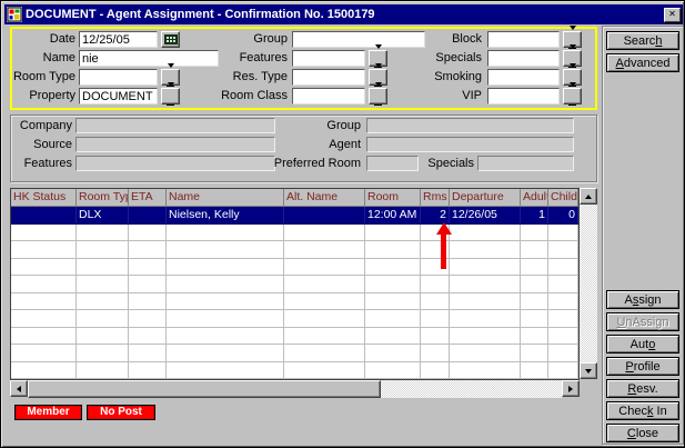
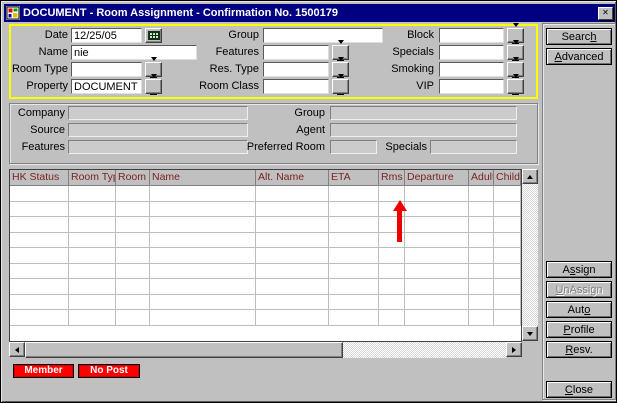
- DOCUMENT - Agent Assignment - Confirmation No. 1500179
+ DOCUMENT - Room Assignment - Confirmation No. 1500179
  ✕
  Date
  12/25/05
  Name
  nie
  Room Type
  Property
  DOCUMENT
  Group
  Features
  Res. Type
  Room Class
  Block
  Specials
  Smoking
  VIP
  Company
  Source
  Features
  Group
  Agent
  Preferred Room
  Specials
  HK Status
  Room Typ
- ETA
+ Room
  Name
  Alt. Name
- Room
+ ETA
  Rms
  Departure
  Adult
  Child
- DLX
- Nielsen, Kelly
- 12:00 AM
- 2
- 12/26/05
- 1
- 0
  Searc
  h
  A
  dvanced
  A
  s
  sign
  U
  nAssign
  Aut
  o
  P
  rofile
  R
  esv.
- Chec
- k
- In
  C
  lose
  Member
  No Post
